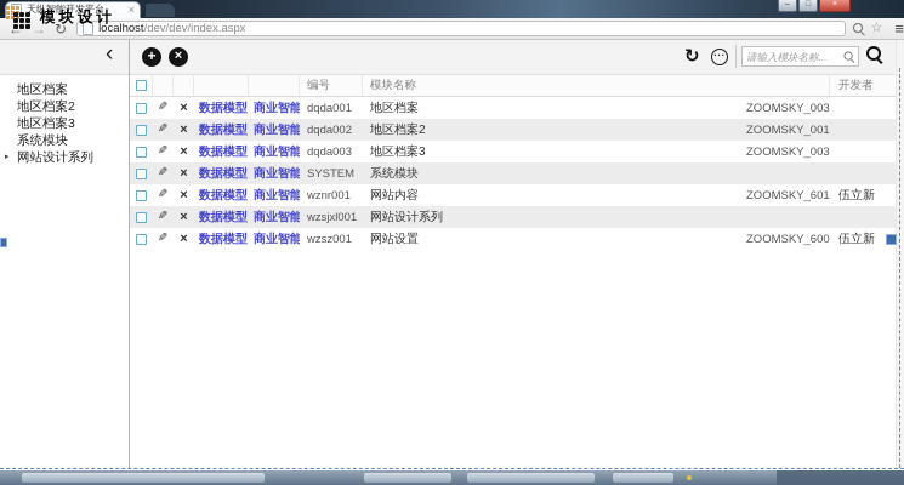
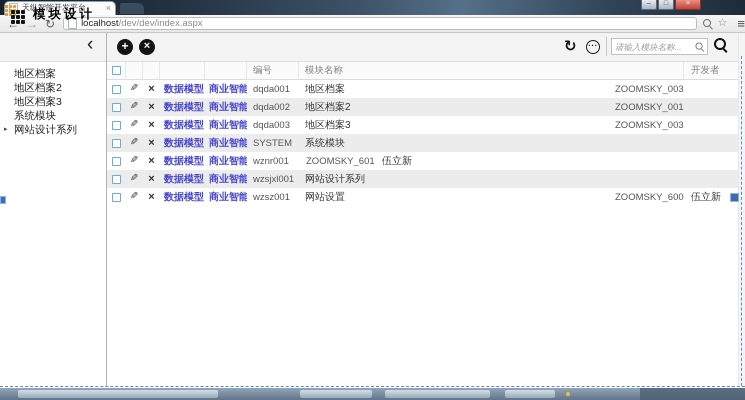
  天纵智能开发平台
  ×
  →
  ↻
  localhost/dev/dev/index.aspx
  ☆
  ≡
  模块设计
  ‹
  +
  ×
  ↻
  ···
  请输入模块名称...
  地区档案
  地区档案2
  地区档案3
  系统模块
  网站设计系列
  编号
  模块名称
  开发者
  ×
  数据模型
  商业智能
  dqda001
  地区档案
  ZOOMSKY_003
  ×
  数据模型
  商业智能
  dqda002
  地区档案2
  ZOOMSKY_001
  ×
  数据模型
  商业智能
  dqda003
  地区档案3
  ZOOMSKY_003
  ×
  数据模型
  商业智能
  SYSTEM
  系统模块
  ×
  数据模型
  商业智能
  wznr001
- 网站内容
  ZOOMSKY_601
  伍立新
  ×
  数据模型
  商业智能
  wzsjxl001
  网站设计系列
  ×
  数据模型
  商业智能
  wzsz001
  网站设置
  ZOOMSKY_600
  伍立新
